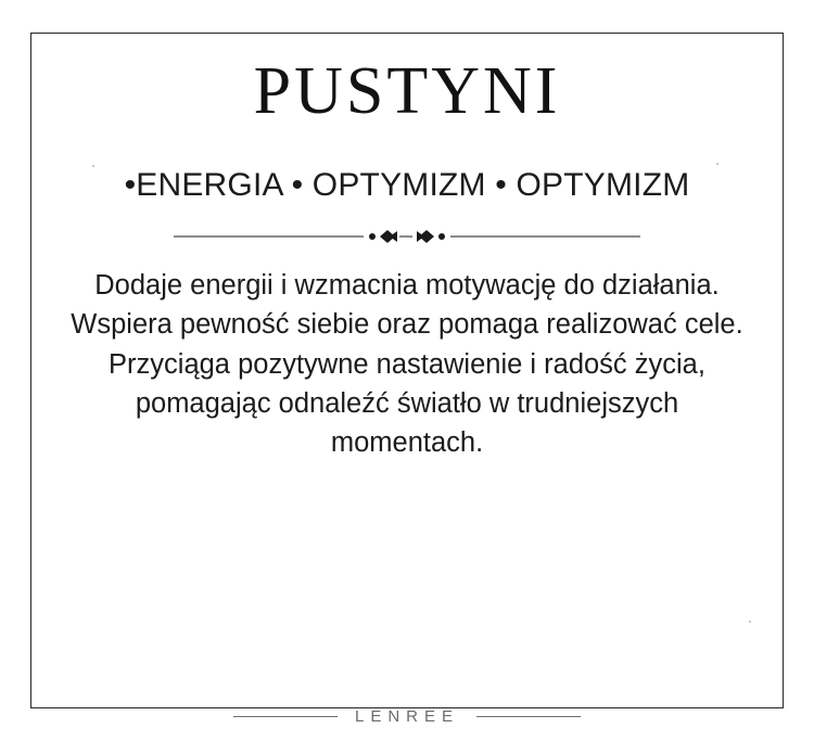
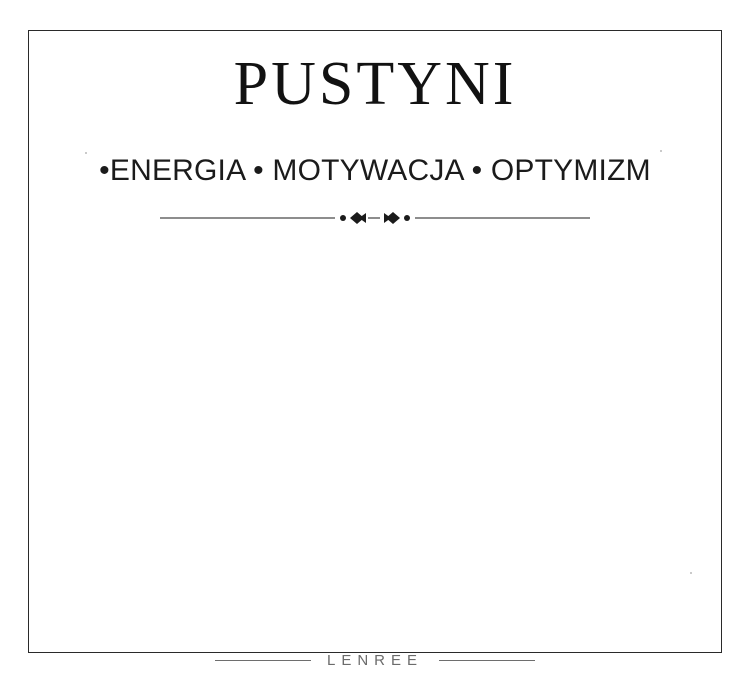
  PUSTYNI
- •ENERGIA • OPTYMIZM • OPTYMIZM
+ •ENERGIA • MOTYWACJA • OPTYMIZM
- Dodaje energii i wzmacnia motywację do działania. Wspiera pewność siebie oraz pomaga realizować cele. Przyciąga pozytywne nastawienie i radość życia, pomagając odnaleźć światło w trudniejszych momentach.
  LENREE
